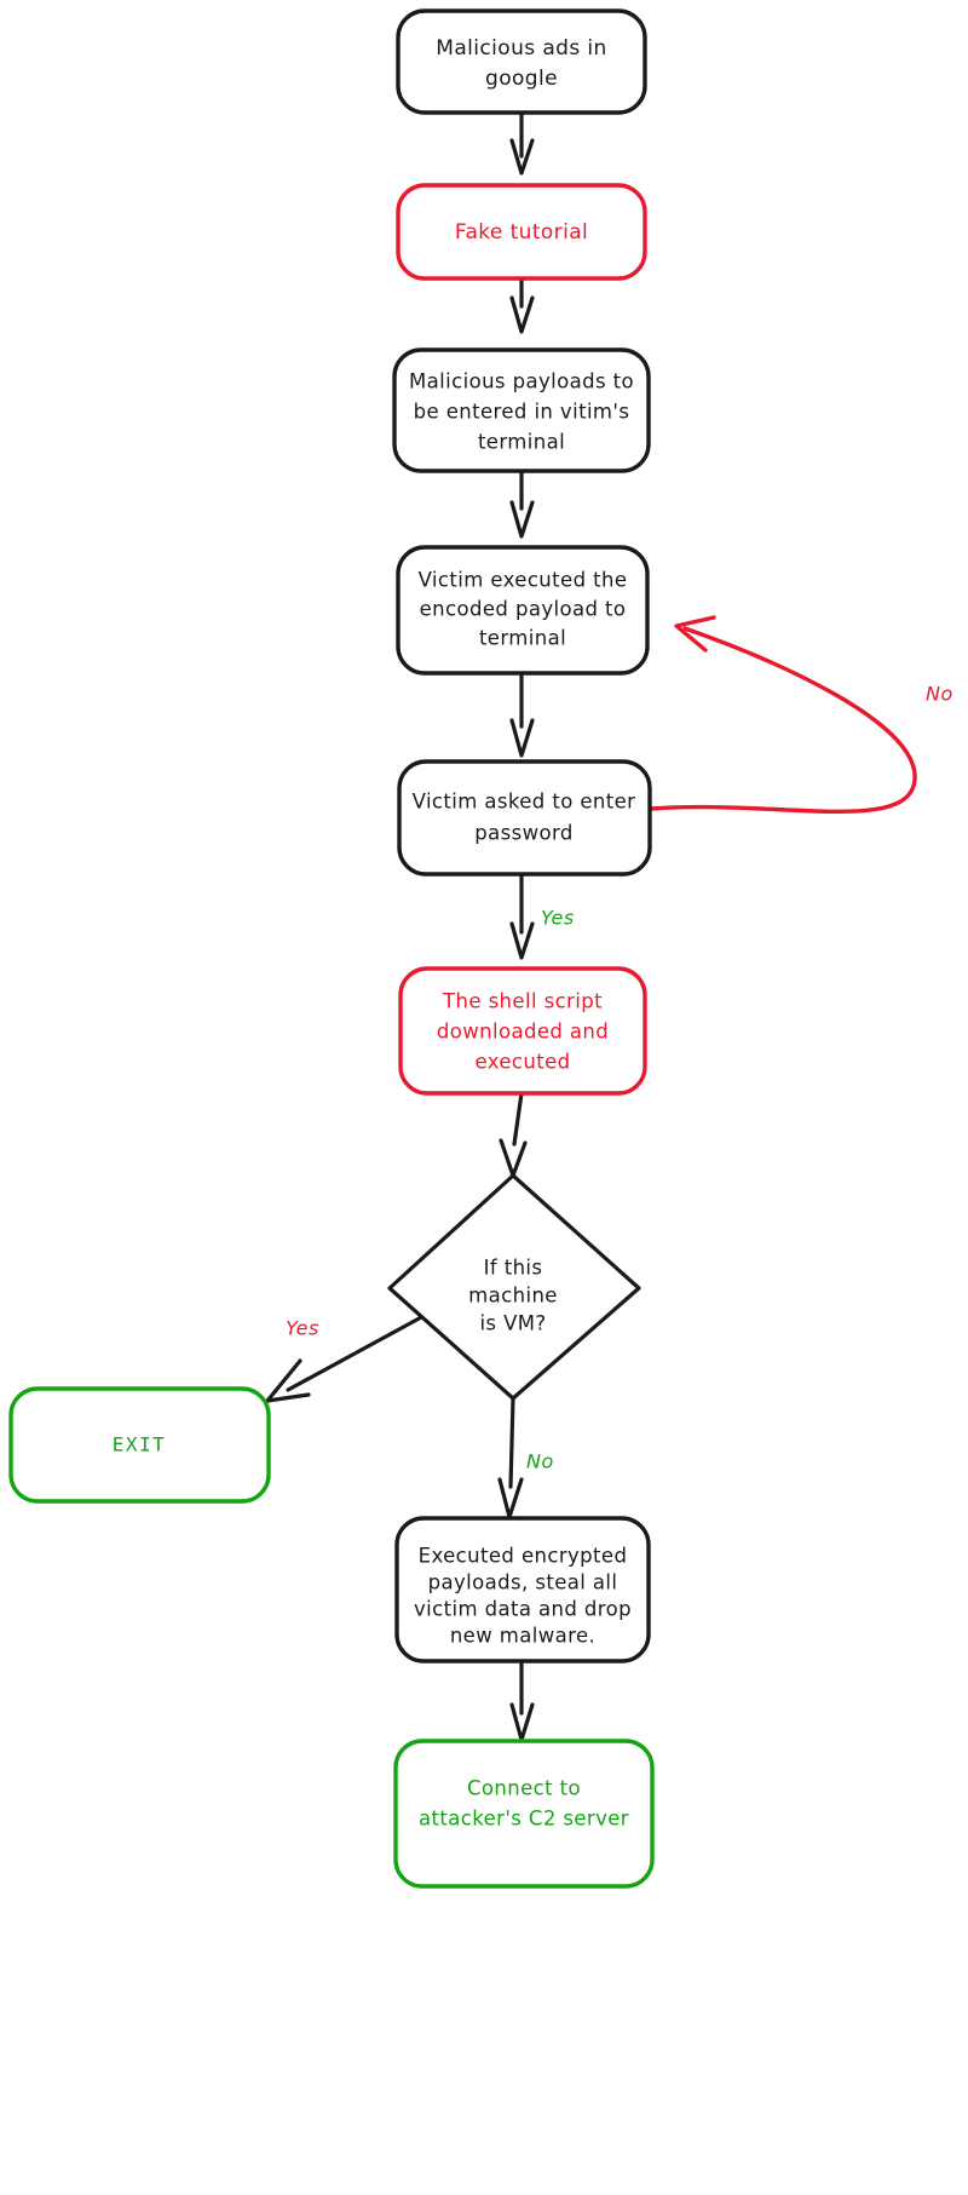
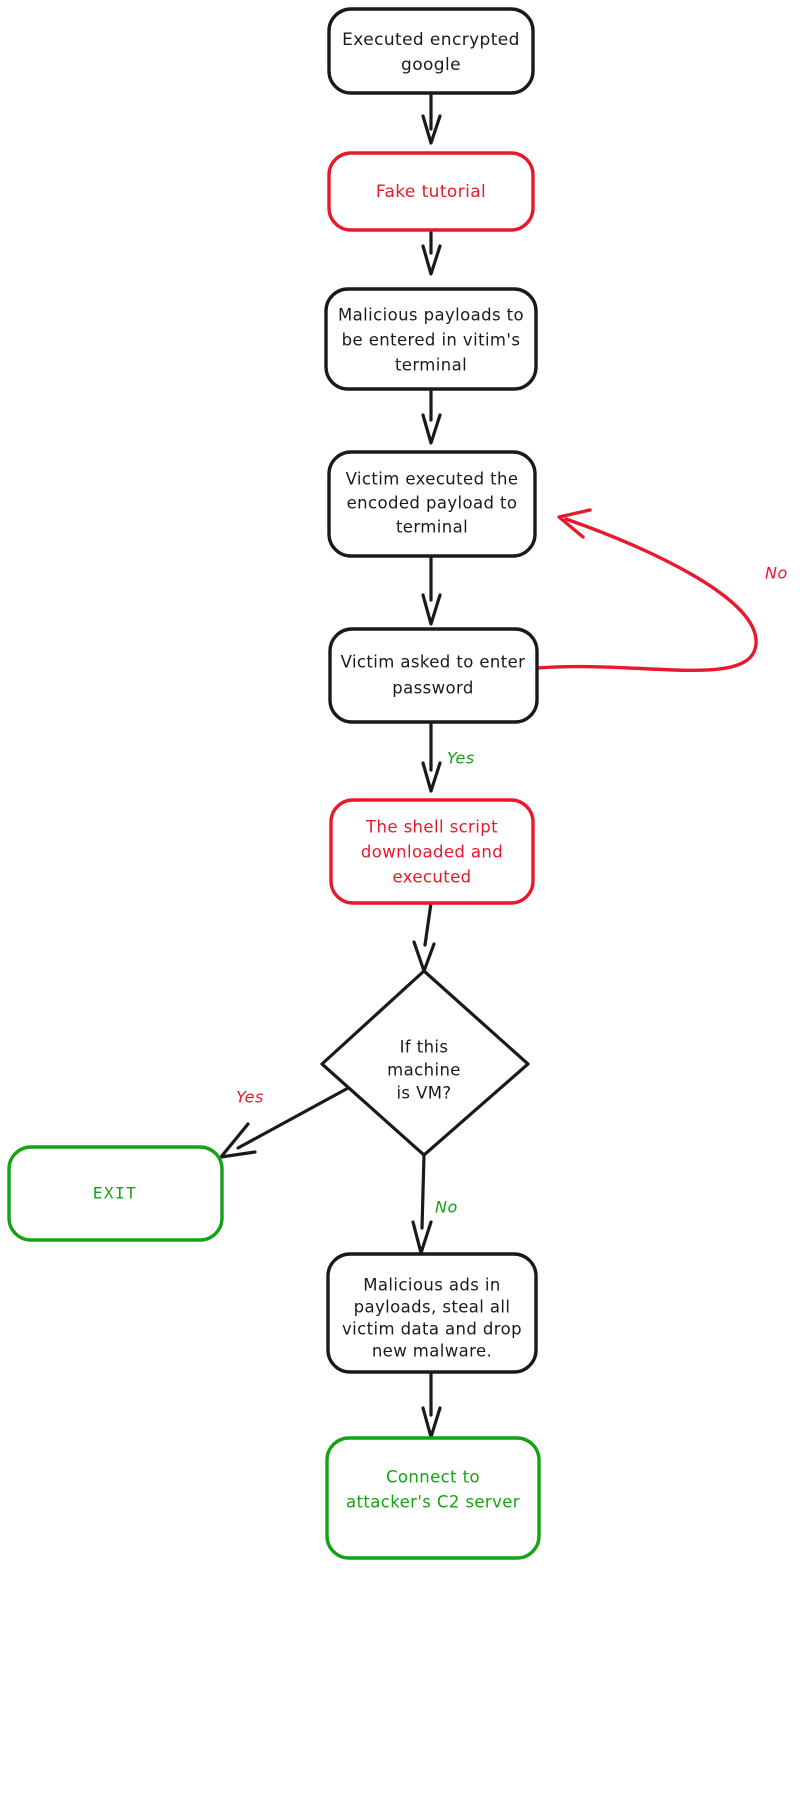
  No
  Yes
  Yes
  No
- Malicious ads in
+ Executed encrypted
  google
  Fake tutorial
  Malicious payloads to
  be entered in vitim's
  terminal
  Victim executed the
  encoded payload to
  terminal
  Victim asked to enter
  password
  The shell script
  downloaded and
  executed
  If this
  machine
  is VM?
  EXIT
- Executed encrypted
+ Malicious ads in
  payloads, steal all
  victim data and drop
  new malware.
  Connect to
  attacker's C2 server
